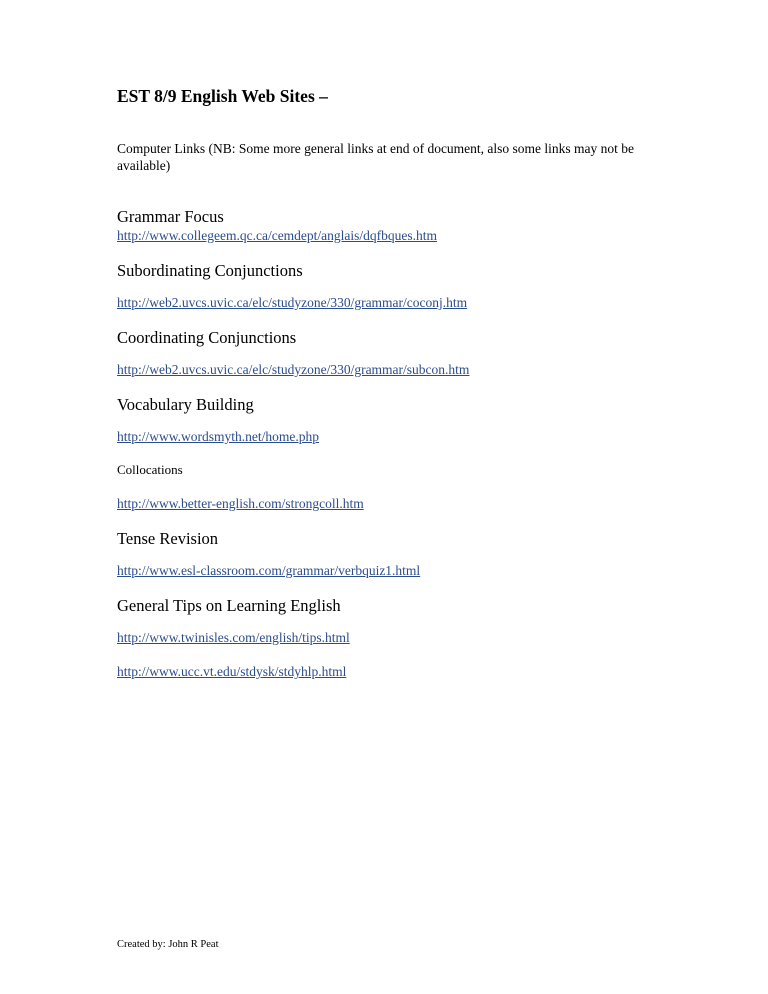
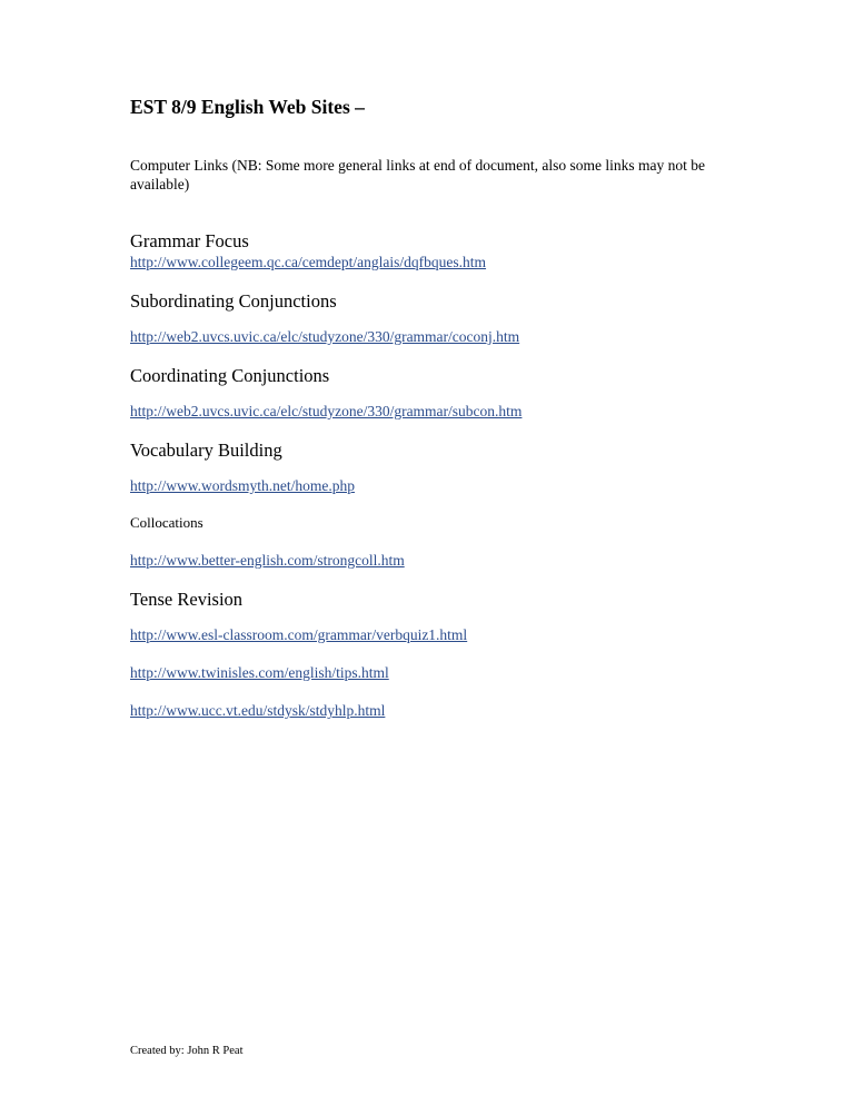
  EST 8/9 English Web Sites –
  Computer Links (NB: Some more general links at end of document, also some links may not be available)
  Grammar Focus
  http://www.collegeem.qc.ca/cemdept/anglais/dqfbques.htm
  Subordinating Conjunctions
  http://web2.uvcs.uvic.ca/elc/studyzone/330/grammar/coconj.htm
  Coordinating Conjunctions
  http://web2.uvcs.uvic.ca/elc/studyzone/330/grammar/subcon.htm
  Vocabulary Building
  http://www.wordsmyth.net/home.php
  Collocations
  http://www.better-english.com/strongcoll.htm
  Tense Revision
  http://www.esl-classroom.com/grammar/verbquiz1.html
- General Tips on Learning English
  http://www.twinisles.com/english/tips.html
  http://www.ucc.vt.edu/stdysk/stdyhlp.html
  Created by: John R Peat
